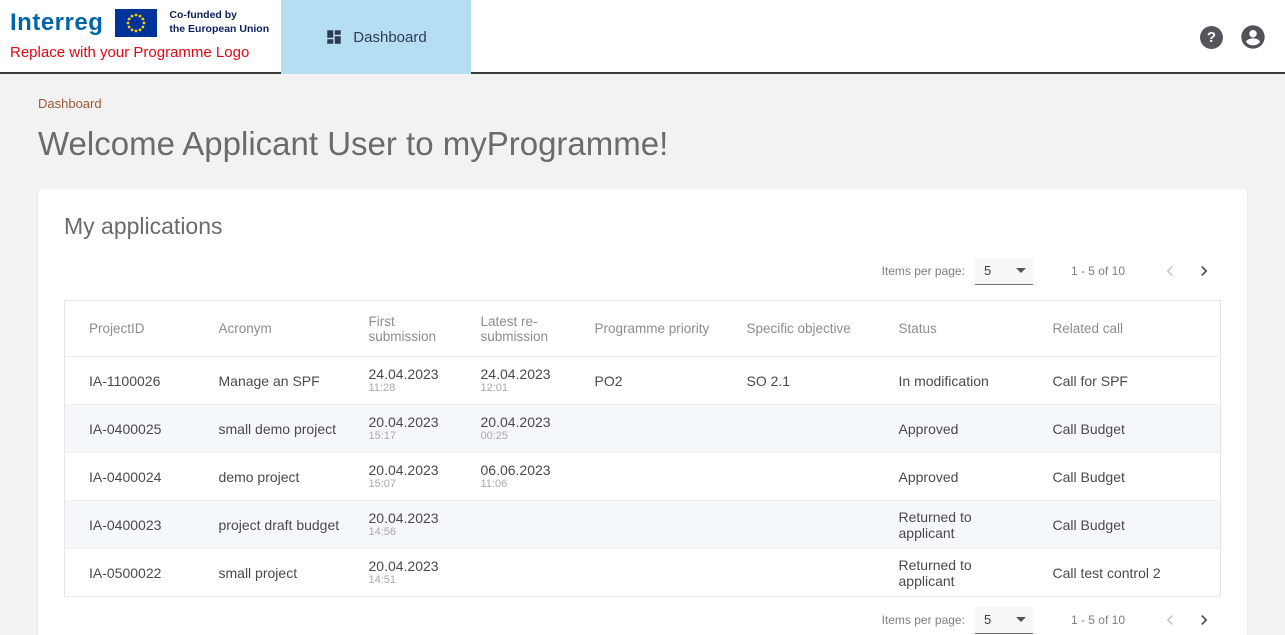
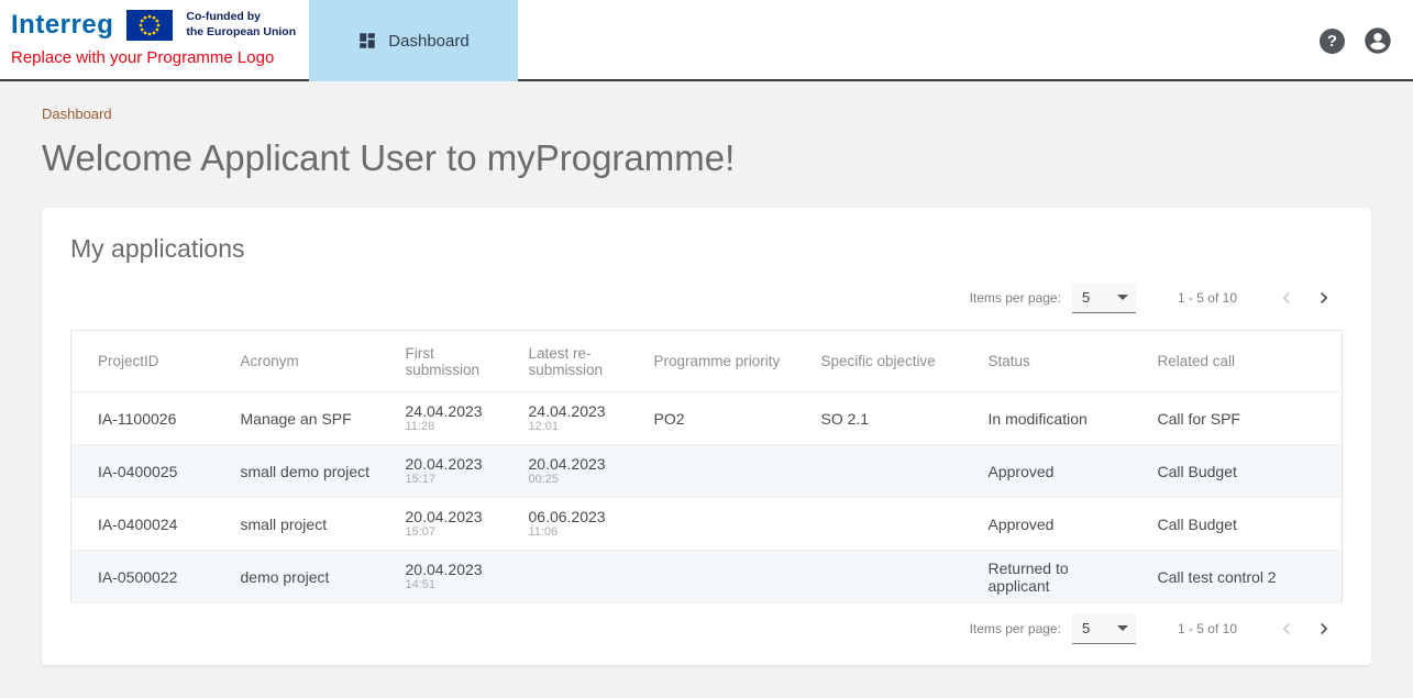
  Interreg
  Co-funded by
  the European Union
  Replace with your Programme Logo
  Dashboard
  ?
  Dashboard
  Welcome Applicant User to myProgramme!
  My applications
  Items per page:
  5
  1 - 5 of 10
  ProjectID	Acronym	First submission	Latest re-submission	Programme priority	Specific objective	Status	Related call
  IA-1100026	Manage an SPF	24.04.2023 11:28	24.04.2023 12:01	PO2	SO 2.1	In modification	Call for SPF
  IA-0400025	small demo project	20.04.2023 15:17	20.04.2023 00:25			Approved	Call Budget
- IA-0400024	demo project	20.04.2023 15:07	06.06.2023 11:06			Approved	Call Budget
+ IA-0400024	small project	20.04.2023 15:07	06.06.2023 11:06			Approved	Call Budget
- IA-0400023	project draft budget	20.04.2023 14:56				Returned to applicant	Call Budget
- IA-0500022	small project	20.04.2023 14:51				Returned to applicant	Call test control 2
+ IA-0500022	demo project	20.04.2023 14:51				Returned to applicant	Call test control 2
  Items per page:
  5
  1 - 5 of 10
